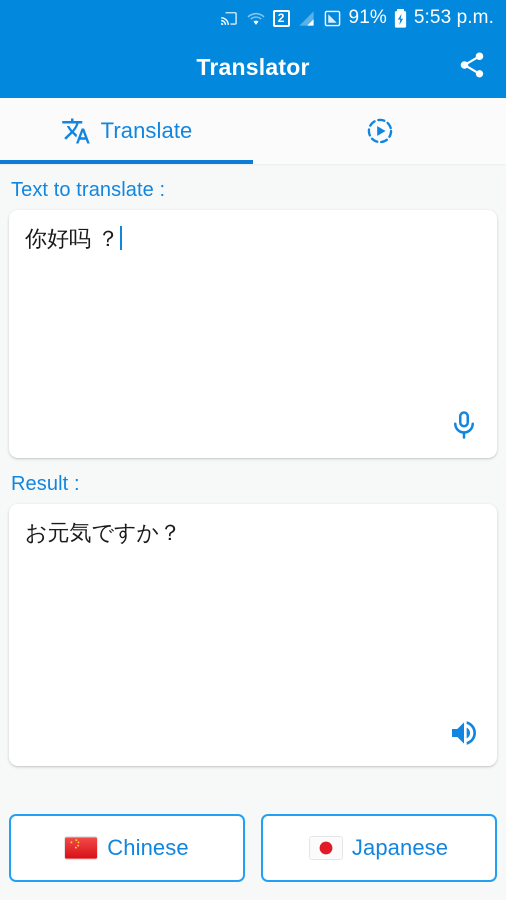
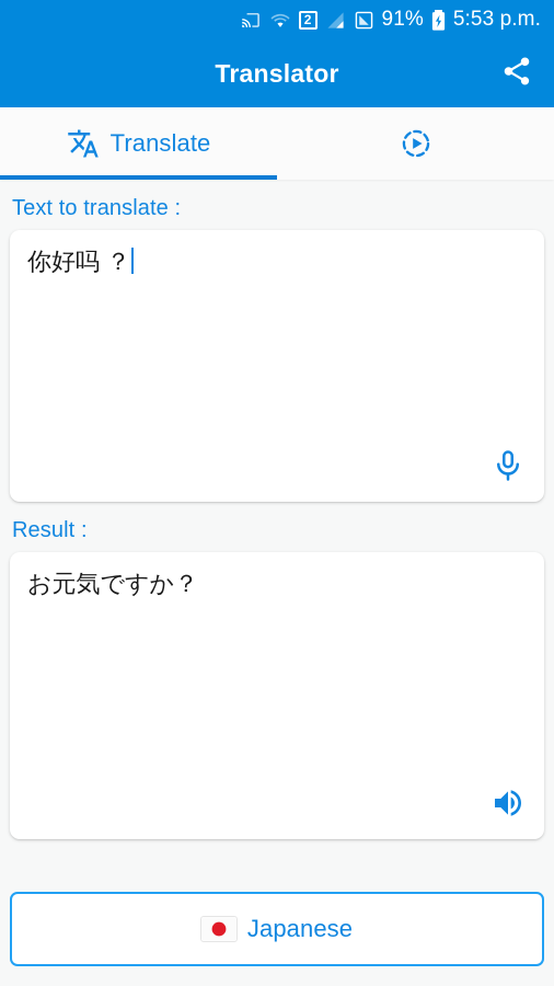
  2
  91%
  5:53 p.m.
  Translator
  Translate
  Text to translate :
  你好吗 ？
  Result :
  お元気ですか？
- Chinese
  Japanese
